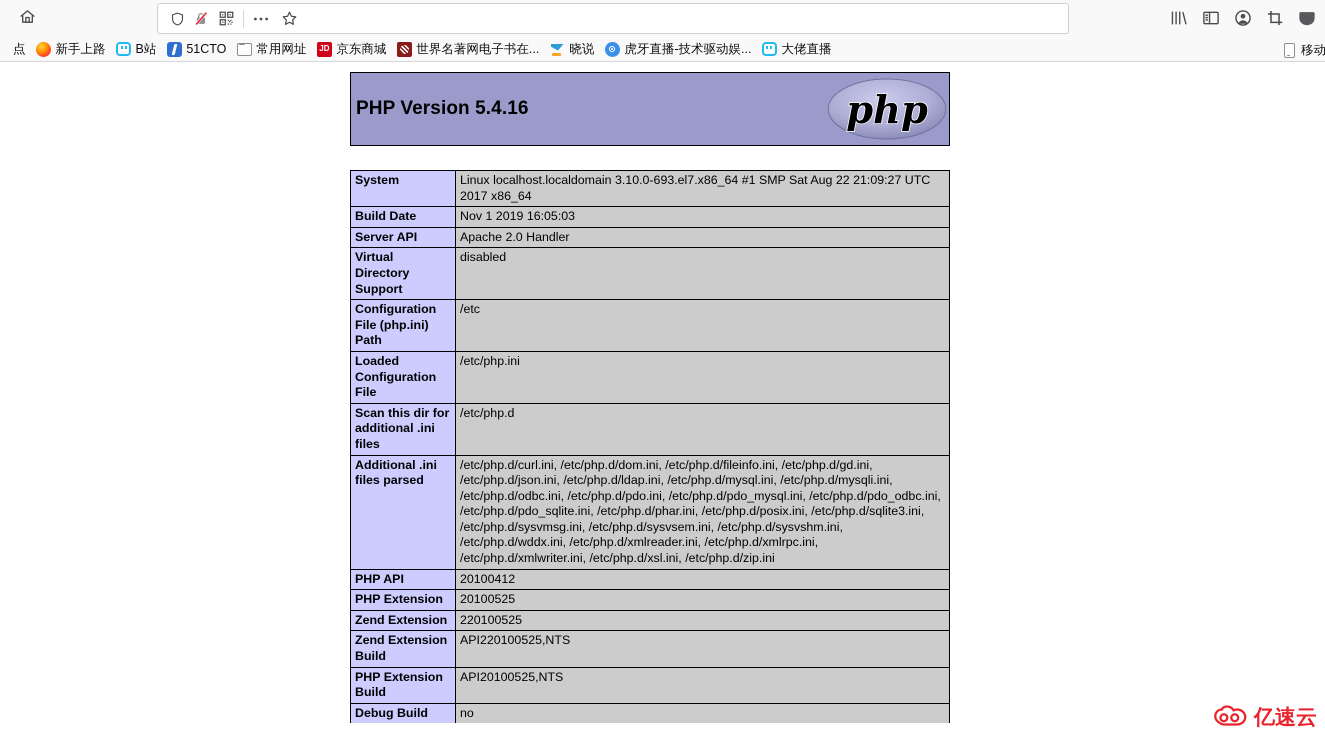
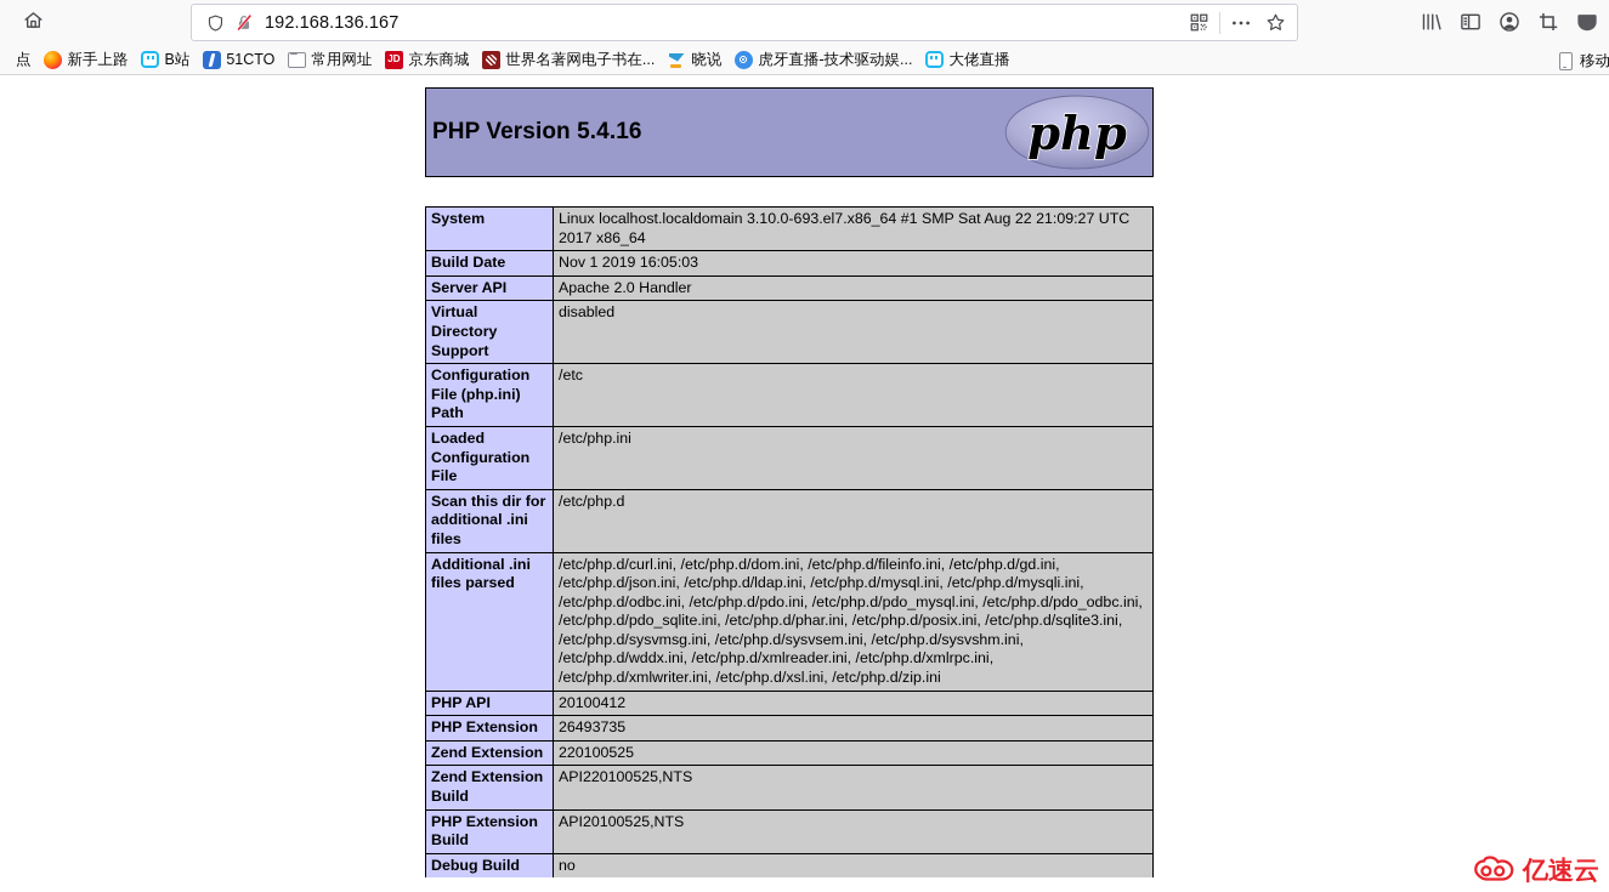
+ 192.168.136.167
  点
  新手上路
  B站
  51CTO
  常用网址
  JD
  京东商城
  世界名著网电子书在...
  晓说
  虎牙直播-技术驱动娱...
  大佬直播
  移动
  PHP Version 5.4.16
  php
  System	Linux localhost.localdomain 3.10.0-693.el7.x86_64 #1 SMP Sat Aug 22 21:09:27 UTC 2017 x86_64
  Build Date	Nov 1 2019 16:05:03
  Server API	Apache 2.0 Handler
  Virtual Directory Support	disabled
  Configuration File (php.ini) Path	/etc
  Loaded Configuration File	/etc/php.ini
  Scan this dir for additional .ini files	/etc/php.d
  Additional .ini files parsed	/etc/php.d/curl.ini, /etc/php.d/dom.ini, /etc/php.d/fileinfo.ini, /etc/php.d/gd.ini, /etc/php.d/json.ini, /etc/php.d/ldap.ini, /etc/php.d/mysql.ini, /etc/php.d/mysqli.ini, /etc/php.d/odbc.ini, /etc/php.d/pdo.ini, /etc/php.d/pdo_mysql.ini, /etc/php.d/pdo_odbc.ini, /etc/php.d/pdo_sqlite.ini, /etc/php.d/phar.ini, /etc/php.d/posix.ini, /etc/php.d/sqlite3.ini, /etc/php.d/sysvmsg.ini, /etc/php.d/sysvsem.ini, /etc/php.d/sysvshm.ini, /etc/php.d/wddx.ini, /etc/php.d/xmlreader.ini, /etc/php.d/xmlrpc.ini, /etc/php.d/xmlwriter.ini, /etc/php.d/xsl.ini, /etc/php.d/zip.ini
  PHP API	20100412
- PHP Extension	20100525
+ PHP Extension	26493735
  Zend Extension	220100525
  Zend Extension Build	API220100525,NTS
  PHP Extension Build	API20100525,NTS
  Debug Build	no
  亿速云
